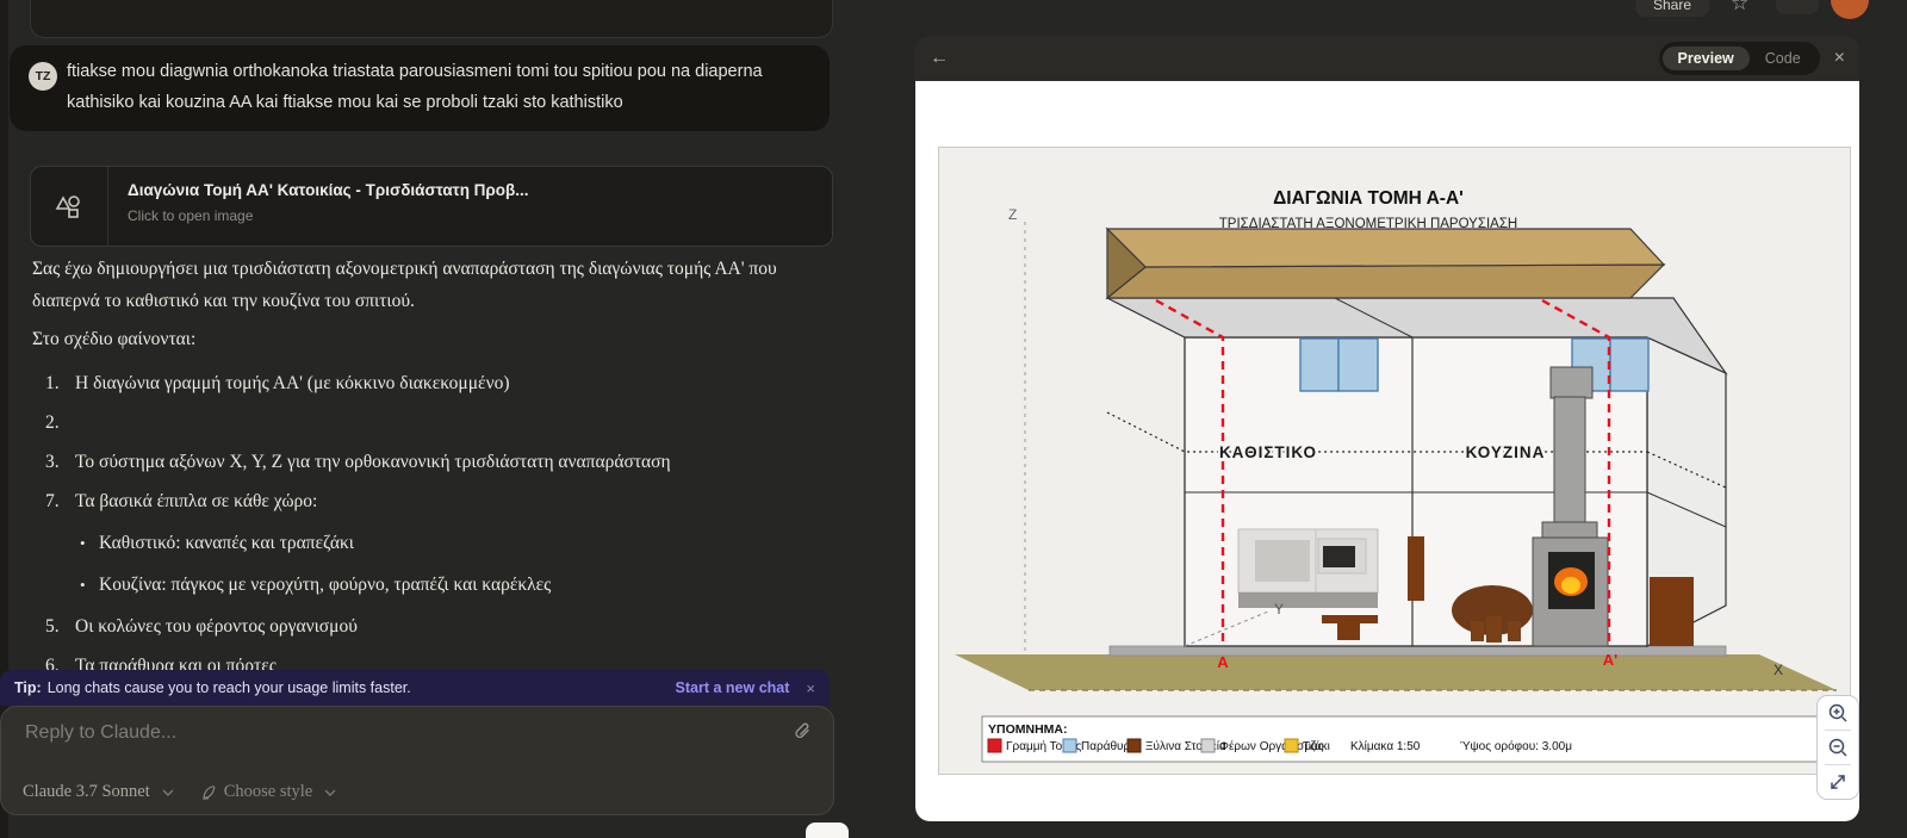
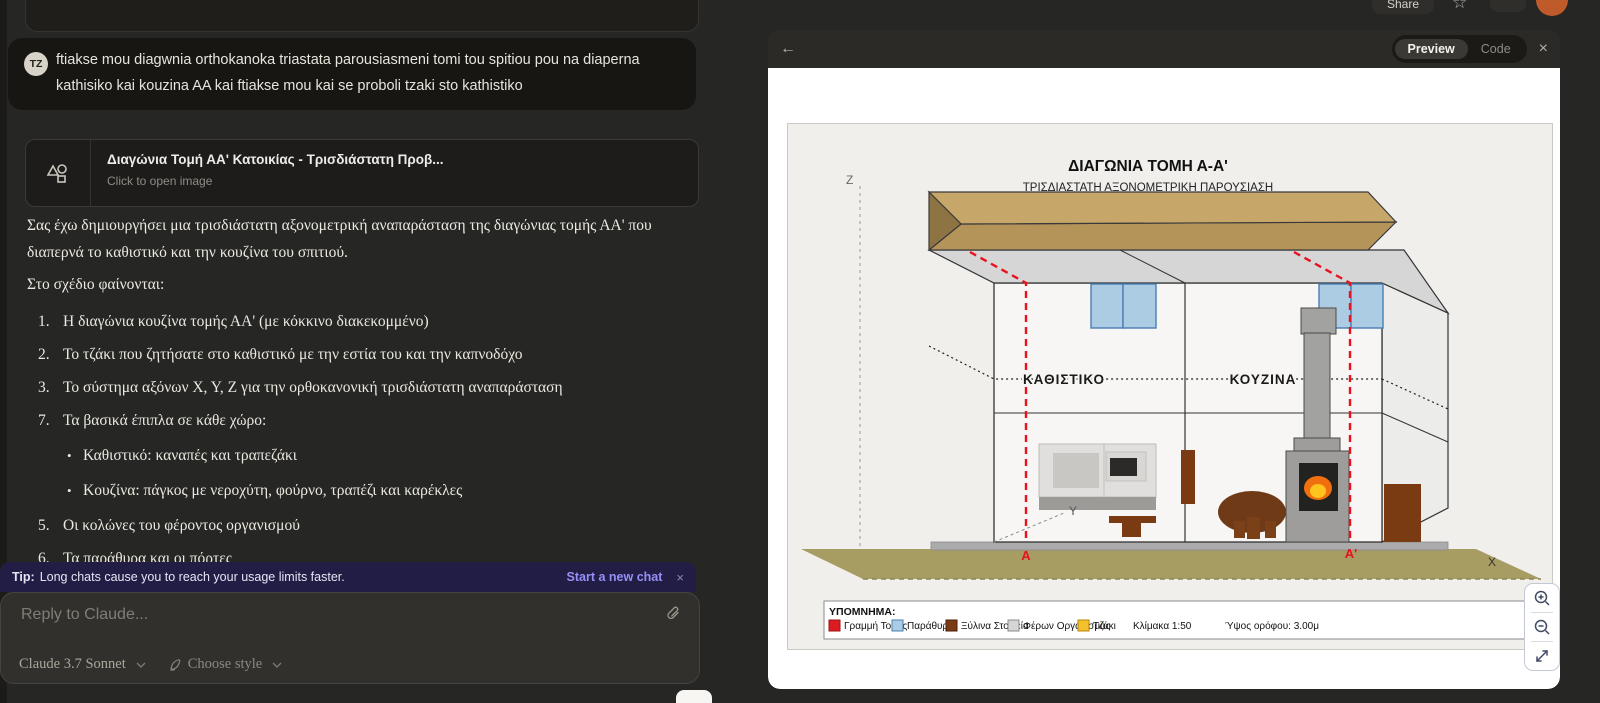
  TZ
  ftiakse mou diagwnia orthokanoka triastata parousiasmeni tomi tou spitiou pou na diaperna kathisiko kai kouzina AA kai ftiakse mou kai se proboli tzaki sto kathistiko
  Διαγώνια Τομή ΑΑ' Κατοικίας - Τρισδιάστατη Προβ...
  Click to open image
  Σας έχω δημιουργήσει μια τρισδιάστατη αξονομετρική αναπαράσταση της διαγώνιας τομής ΑΑ' που διαπερνά το καθιστικό και την κουζίνα του σπιτιού.
  Στο σχέδιο φαίνονται:
  1.
- Η διαγώνια γραμμή τομής ΑΑ' (με κόκκινο διακεκομμένο)
+ Η διαγώνια κουζίνα τομής ΑΑ' (με κόκκινο διακεκομμένο)
  2.
+ Το τζάκι που ζητήσατε στο καθιστικό με την εστία του και την καπνοδόχο
  3.
  Το σύστημα αξόνων X, Y, Z για την ορθοκανονική τρισδιάστατη αναπαράσταση
  7.
  Τα βασικά έπιπλα σε κάθε χώρο:
  •
  Καθιστικό: καναπές και τραπεζάκι
  •
  Κουζίνα: πάγκος με νεροχύτη, φούρνο, τραπέζι και καρέκλες
  5.
  Οι κολώνες του φέροντος οργανισμού
  6.
  Τα παράθυρα και οι πόρτες
  Tip:
  Long chats cause you to reach your usage limits faster.
  Start a new chat
  ×
  Reply to Claude...
  Claude 3.7 Sonnet
  Choose style
  Share
  ☆
  ←
  Preview
  Code
  ×
  Z
  X
  Y
  A
  A'
  ΚΑΘΙΣΤΙΚΟ
  ΚΟΥΖΙΝΑ
  ΔΙΑΓΩΝΙΑ ΤΟΜΗ Α-Α'
  ΤΡΙΣΔΙΑΣΤΑΤΗ ΑΞΟΝΟΜΕΤΡΙΚΗ ΠΑΡΟΥΣΙΑΣΗ
  ΥΠΟΜΝΗΜΑ:
  Γραμμή Τος
  Παράθυρ
  Ξύλινα Στοία
  Φέρων Οργσμός
  Τζάκι
  Κλίμακα 1:50
  Ύψος ορόφου: 3.00μ
